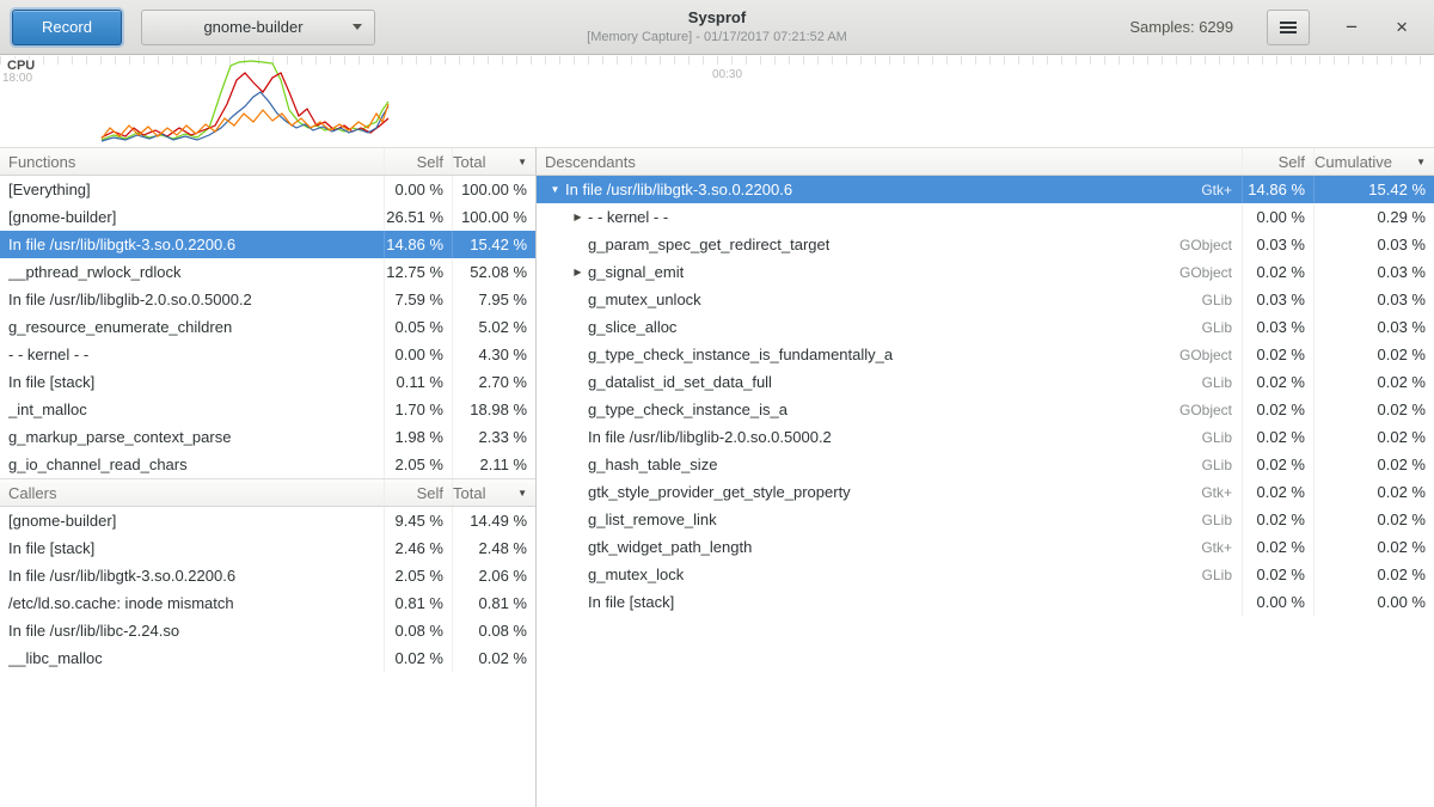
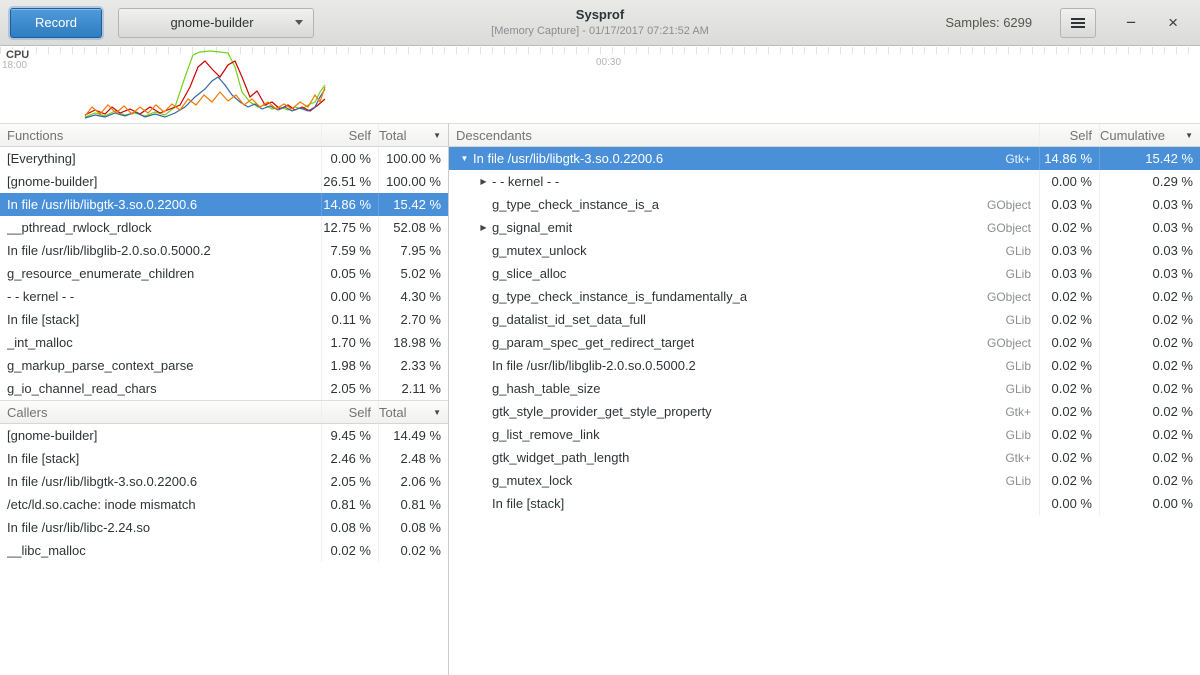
  Record
  gnome-builder
  Sysprof
  [Memory Capture] - 01/17/2017 07:21:52 AM
  Samples: 6299
  −
  ×
  CPU
  18:00
  00:30
  Functions
  Self
  Total
  ▼
  [Everything]
  0.00 %
  100.00 %
  [gnome-builder]
  26.51 %
  100.00 %
  In file /usr/lib/libgtk-3.so.0.2200.6
  14.86 %
  15.42 %
  __pthread_rwlock_rdlock
  12.75 %
  52.08 %
  In file /usr/lib/libglib-2.0.so.0.5000.2
  7.59 %
  7.95 %
  g_resource_enumerate_children
  0.05 %
  5.02 %
  - - kernel - -
  0.00 %
  4.30 %
  In file [stack]
  0.11 %
  2.70 %
  _int_malloc
  1.70 %
  18.98 %
  g_markup_parse_context_parse
  1.98 %
  2.33 %
  g_io_channel_read_chars
  2.05 %
  2.11 %
  Callers
  Self
  Total
  ▼
  [gnome-builder]
  9.45 %
  14.49 %
  In file [stack]
  2.46 %
  2.48 %
  In file /usr/lib/libgtk-3.so.0.2200.6
  2.05 %
  2.06 %
  /etc/ld.so.cache: inode mismatch
  0.81 %
  0.81 %
  In file /usr/lib/libc-2.24.so
  0.08 %
  0.08 %
  __libc_malloc
  0.02 %
  0.02 %
  Descendants
  Self
  Cumulative
  ▼
  ▼
  In file /usr/lib/libgtk-3.so.0.2200.6
  Gtk+
  14.86 %
  15.42 %
  ▶
  - - kernel - -
  0.00 %
  0.29 %
- g_param_spec_get_redirect_target
+ g_type_check_instance_is_a
  GObject
  0.03 %
  0.03 %
  ▶
  g_signal_emit
  GObject
  0.02 %
  0.03 %
  g_mutex_unlock
  GLib
  0.03 %
  0.03 %
  g_slice_alloc
  GLib
  0.03 %
  0.03 %
  g_type_check_instance_is_fundamentally_a
  GObject
  0.02 %
  0.02 %
  g_datalist_id_set_data_full
  GLib
  0.02 %
  0.02 %
- g_type_check_instance_is_a
+ g_param_spec_get_redirect_target
  GObject
  0.02 %
  0.02 %
  In file /usr/lib/libglib-2.0.so.0.5000.2
  GLib
  0.02 %
  0.02 %
  g_hash_table_size
  GLib
  0.02 %
  0.02 %
  gtk_style_provider_get_style_property
  Gtk+
  0.02 %
  0.02 %
  g_list_remove_link
  GLib
  0.02 %
  0.02 %
  gtk_widget_path_length
  Gtk+
  0.02 %
  0.02 %
  g_mutex_lock
  GLib
  0.02 %
  0.02 %
  In file [stack]
  0.00 %
  0.00 %
